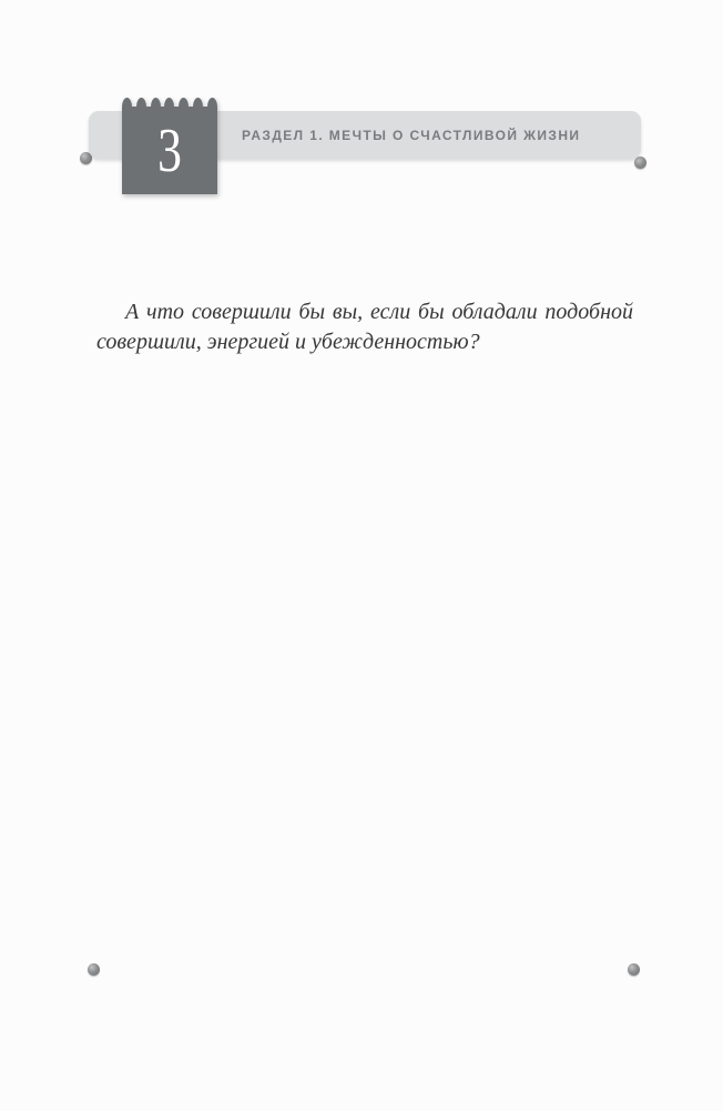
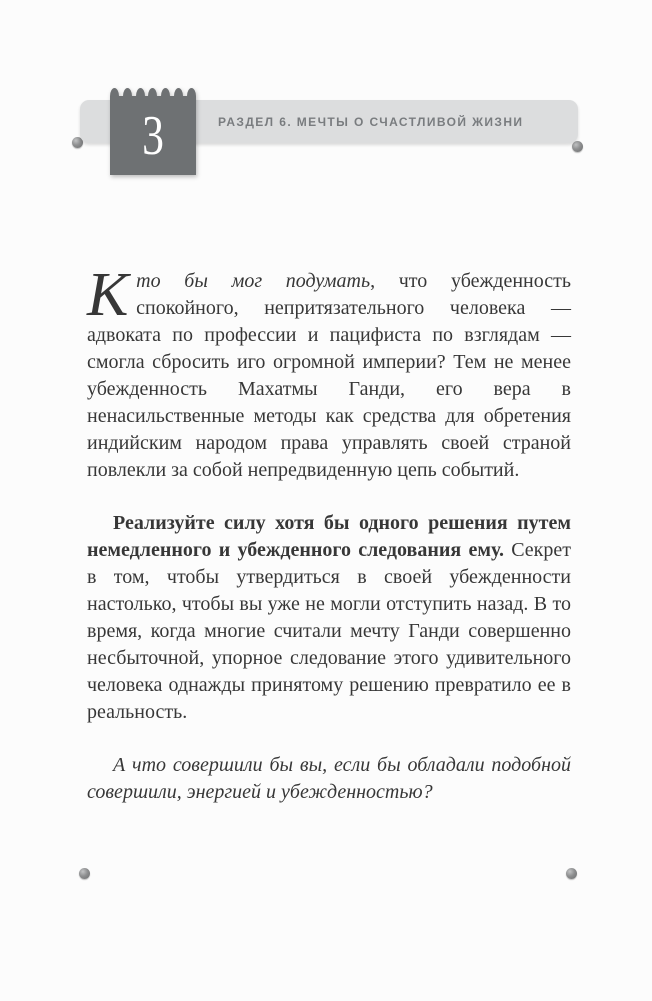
- РАЗДЕЛ 1. МЕЧТЫ О СЧАСТЛИВОЙ ЖИЗНИ
+ РАЗДЕЛ 6. МЕЧТЫ О СЧАСТЛИВОЙ ЖИЗНИ
  3
+ К
+ то бы мог подумать, что убежденность спокойного, непритязательного человека — адвоката по профессии и пацифиста по взглядам — смогла сбросить иго огромной империи? Тем не менее убежденность Махатмы Ганди, его вера в ненасильственные методы как средства для обретения индийским народом права управлять своей страной повлекли за собой непредвиденную цепь событий.
+ Реализуйте силу хотя бы одного решения путем немедленного и убежденного следования ему. Секрет в том, чтобы утвердиться в своей убежденности настолько, чтобы вы уже не могли отступить назад. В то время, когда многие считали мечту Ганди совершенно несбыточной, упорное следование этого удивительного человека однажды принятому решению превратило ее в реальность.
  А что совершили бы вы, если бы обладали подобной совершили, энергией и убежденностью?
